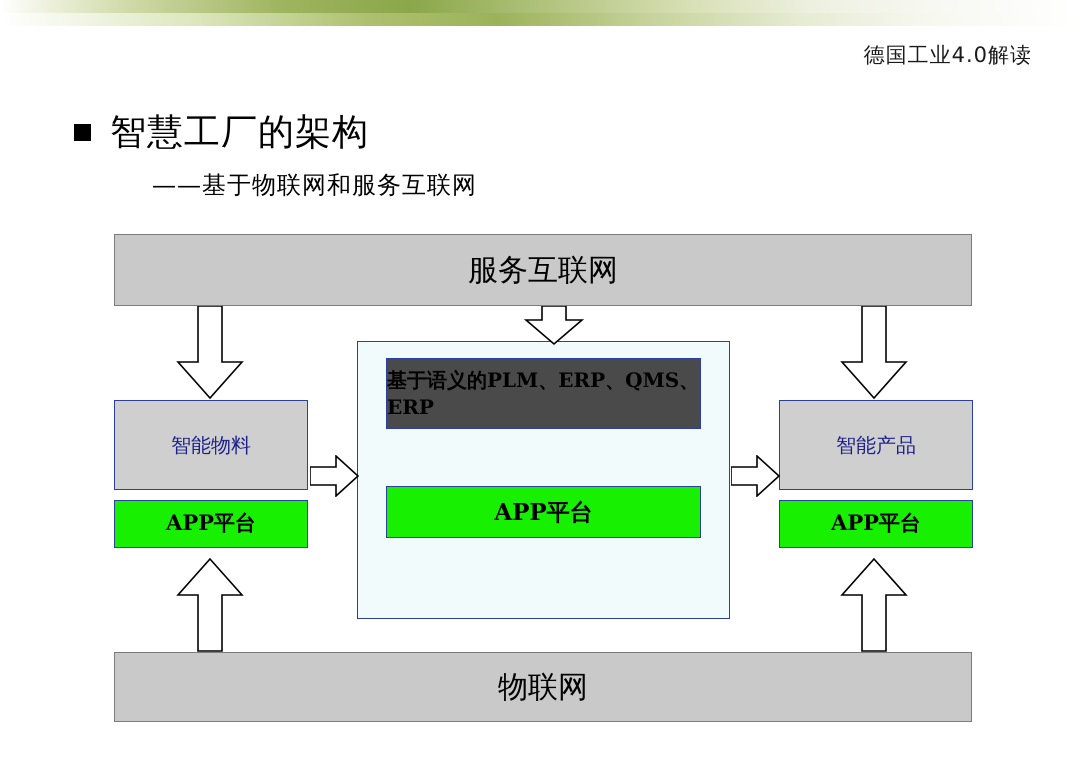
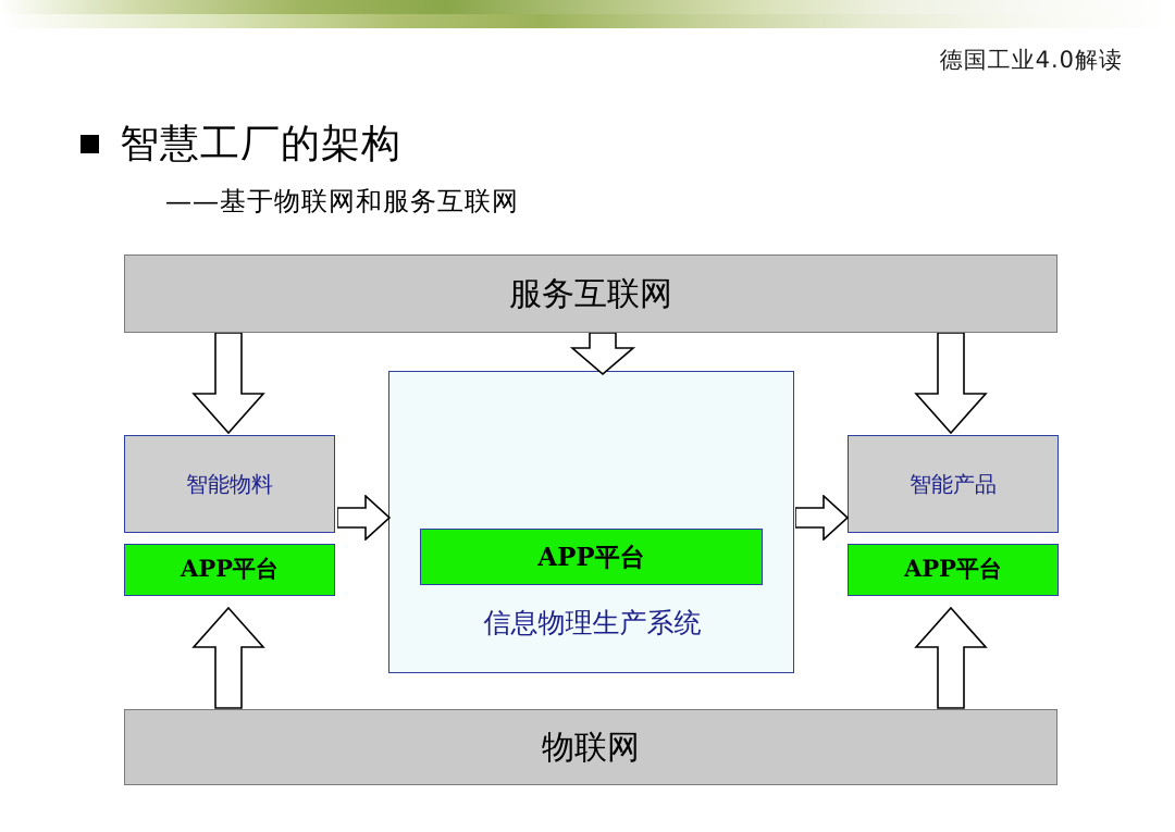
  德国工业4.0解读
  智慧工厂的架构
  ——基于物联网和服务互联网
  服务互联网
  物联网
  智能物料
  APP平台
  智能产品
  APP平台
- 基于语义的PLM、ERP、QMS、ERP
  APP平台
+ 信息物理生产系统
